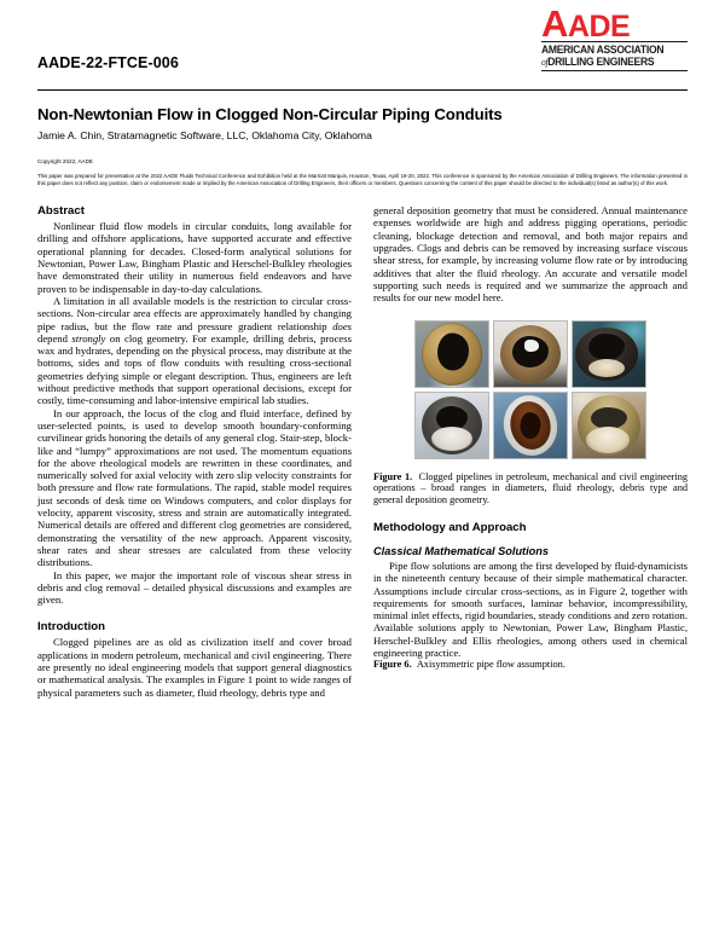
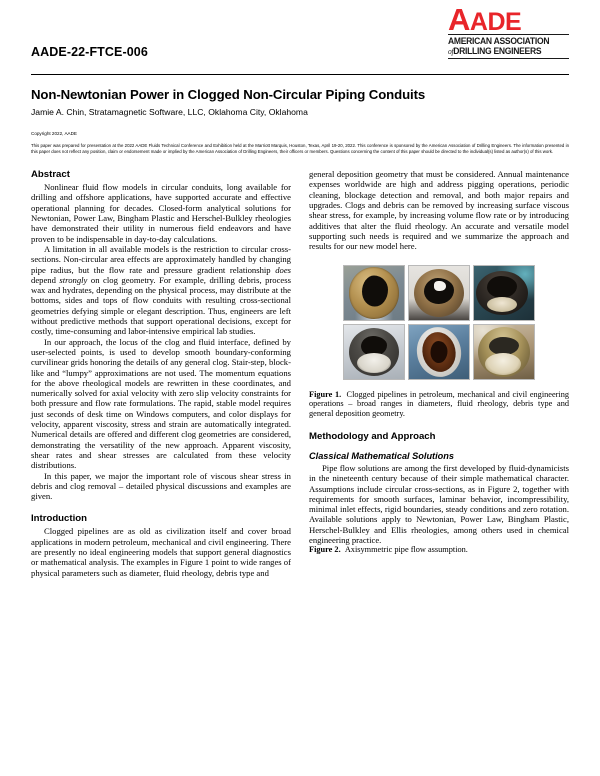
  AADE
  AMERICAN ASSOCIATION
  ofDRILLING ENGINEERS
  AADE-22-FTCE-006
- Non-Newtonian Flow in Clogged Non-Circular Piping Conduits
+ Non-Newtonian Power in Clogged Non-Circular Piping Conduits
  Jamie A. Chin, Stratamagnetic Software, LLC, Oklahoma City, Oklahoma
  Abstract
  Nonlinear fluid flow models in circular conduits, long available for drilling and offshore applications, have supported accurate and effective operational planning for decades. Closed-form analytical solutions for Newtonian, Power Law, Bingham Plastic and Herschel-Bulkley rheologies have demonstrated their utility in numerous field endeavors and have proven to be indispensable in day-to-day calculations.
  A limitation in all available models is the restriction to circular cross-sections. Non-circular area effects are approximately handled by changing pipe radius, but the flow rate and pressure gradient relationship does depend strongly on clog geometry. For example, drilling debris, process wax and hydrates, depending on the physical process, may distribute at the bottoms, sides and tops of flow conduits with resulting cross-sectional geometries defying simple or elegant description. Thus, engineers are left without predictive methods that support operational decisions, except for costly, time-consuming and labor-intensive empirical lab studies.
  In our approach, the locus of the clog and fluid interface, defined by user-selected points, is used to develop smooth boundary-conforming curvilinear grids honoring the details of any general clog. Stair-step, block-like and “lumpy” approximations are not used. The momentum equations for the above rheological models are rewritten in these coordinates, and numerically solved for axial velocity with zero slip velocity constraints for both pressure and flow rate formulations. The rapid, stable model requires just seconds of desk time on Windows computers, and color displays for velocity, apparent viscosity, stress and strain are automatically integrated. Numerical details are offered and different clog geometries are considered, demonstrating the versatility of the new approach. Apparent viscosity, shear rates and shear stresses are calculated from these velocity distributions.
  In this paper, we major the important role of viscous shear stress in debris and clog removal – detailed physical discussions and examples are given.
  Introduction
  Clogged pipelines are as old as civilization itself and cover broad applications in modern petroleum, mechanical and civil engineering. There are presently no ideal engineering models that support general diagnostics or mathematical analysis. The examples in Figure 1 point to wide ranges of physical parameters such as diameter, fluid rheology, debris type and
  general deposition geometry that must be considered. Annual maintenance expenses worldwide are high and address pigging operations, periodic cleaning, blockage detection and removal, and both major repairs and upgrades. Clogs and debris can be removed by increasing surface viscous shear stress, for example, by increasing volume flow rate or by introducing additives that alter the fluid rheology. An accurate and versatile model supporting such needs is required and we summarize the approach and results for our new model here.
  Figure 1. Clogged pipelines in petroleum, mechanical and civil engineering operations – broad ranges in diameters, fluid rheology, debris type and general deposition geometry.
  Methodology and Approach
  Classical Mathematical Solutions
  Pipe flow solutions are among the first developed by fluid-dynamicists in the nineteenth century because of their simple mathematical character. Assumptions include circular cross-sections, as in Figure 2, together with requirements for smooth surfaces, laminar behavior, incompressibility, minimal inlet effects, rigid boundaries, steady conditions and zero rotation. Available solutions apply to Newtonian, Power Law, Bingham Plastic, Herschel-Bulkley and Ellis rheologies, among others used in chemical engineering practice.
- Figure 6. Axisymmetric pipe flow assumption.
+ Figure 2. Axisymmetric pipe flow assumption.
